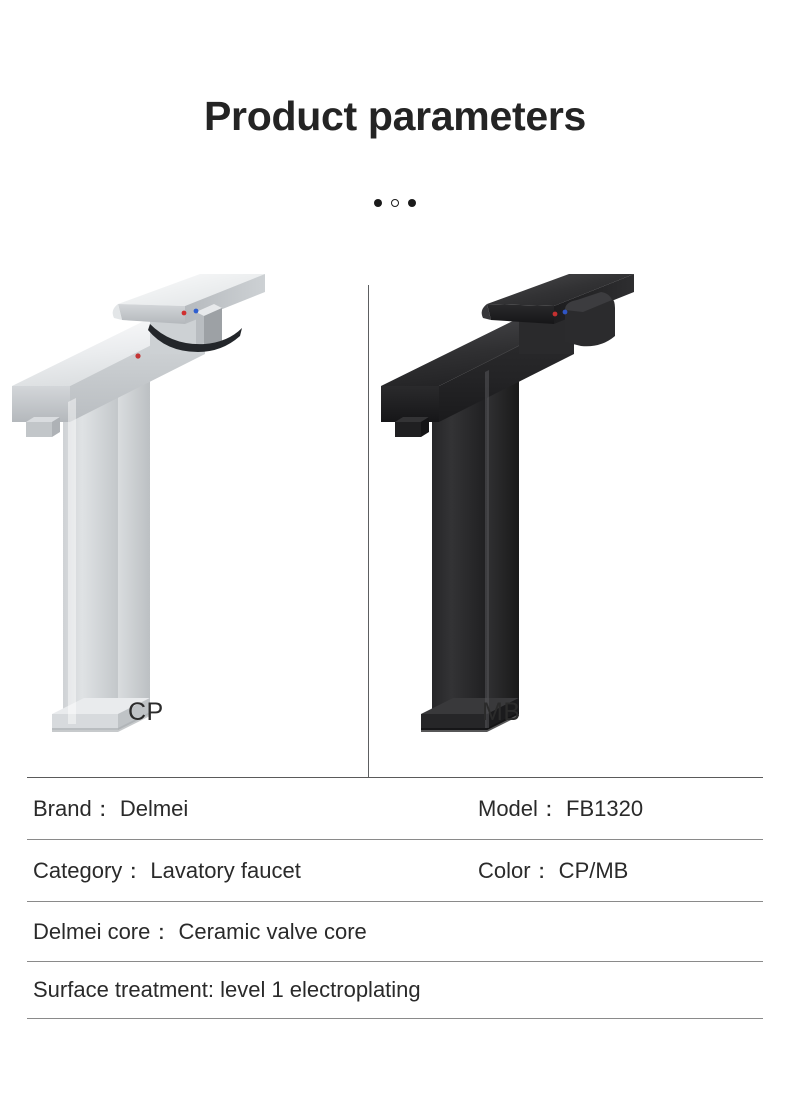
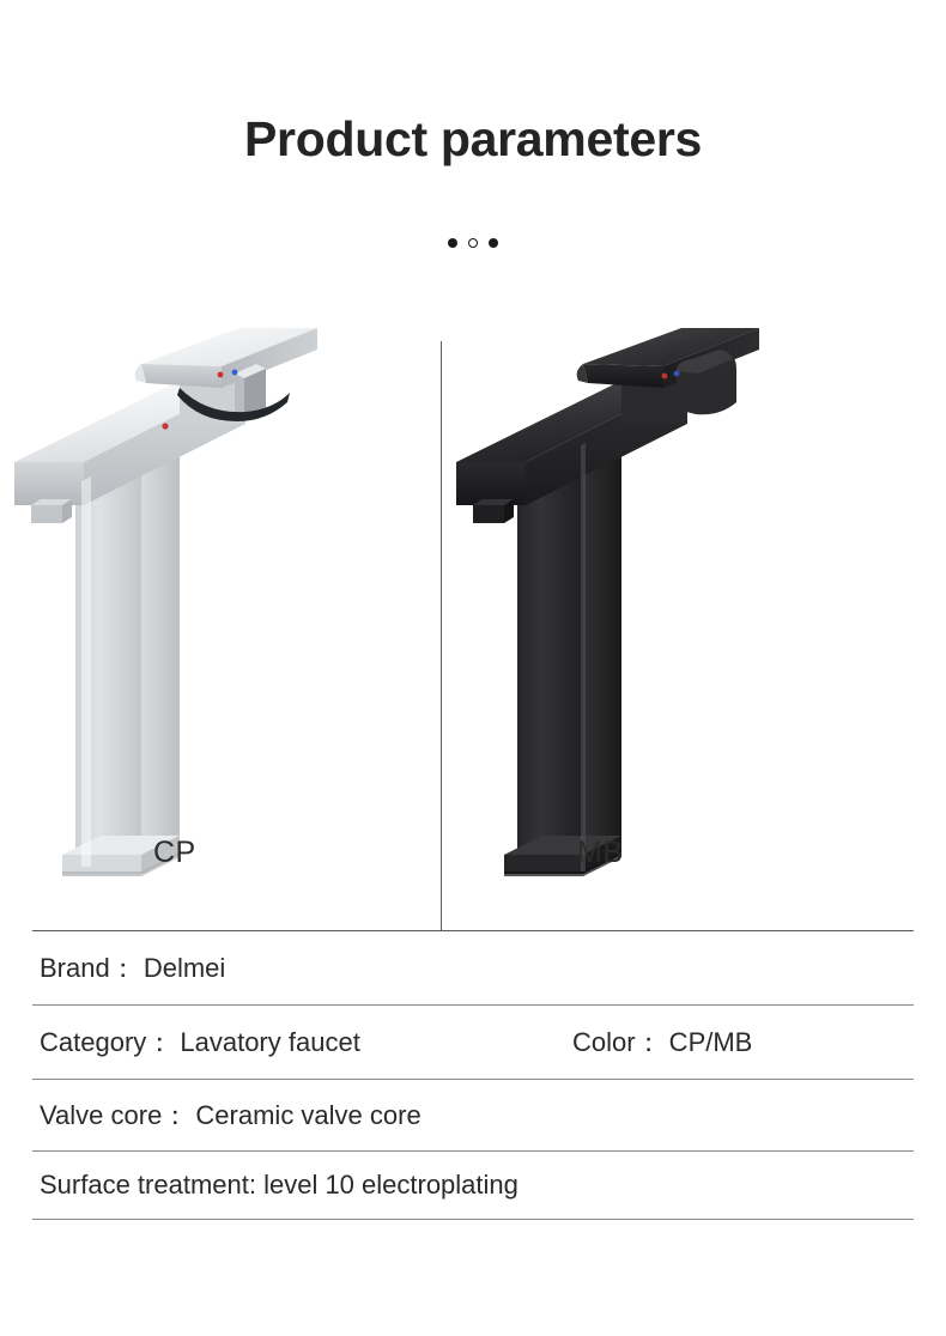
  Product parameters
  CP
  MB
  Brand： Delmei
- Model： FB1320
  Category： Lavatory faucet
  Color： CP/MB
- Delmei core： Ceramic valve core
+ Valve core： Ceramic valve core
- Surface treatment: level 1 electroplating
+ Surface treatment: level 10 electroplating
